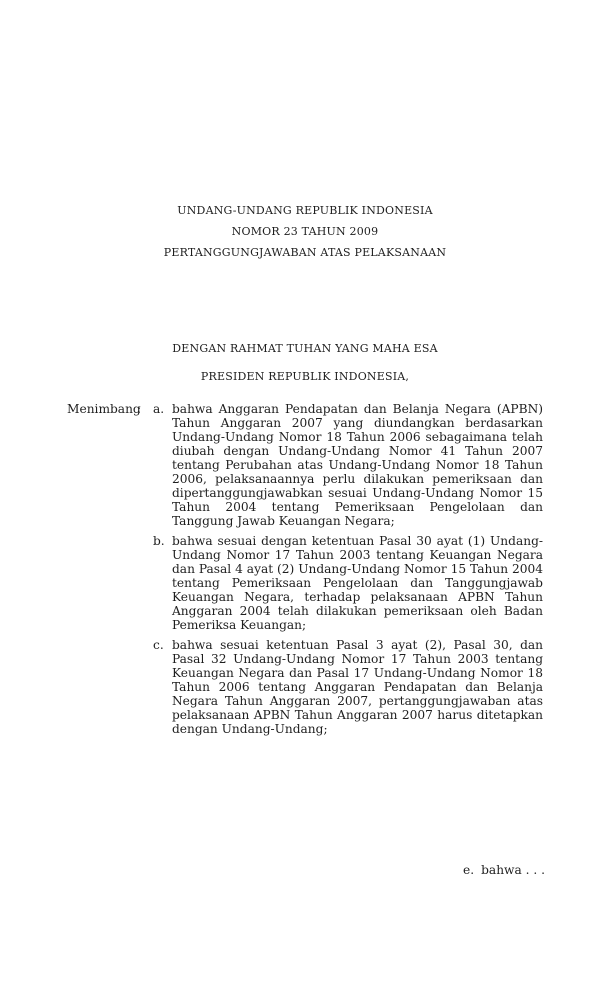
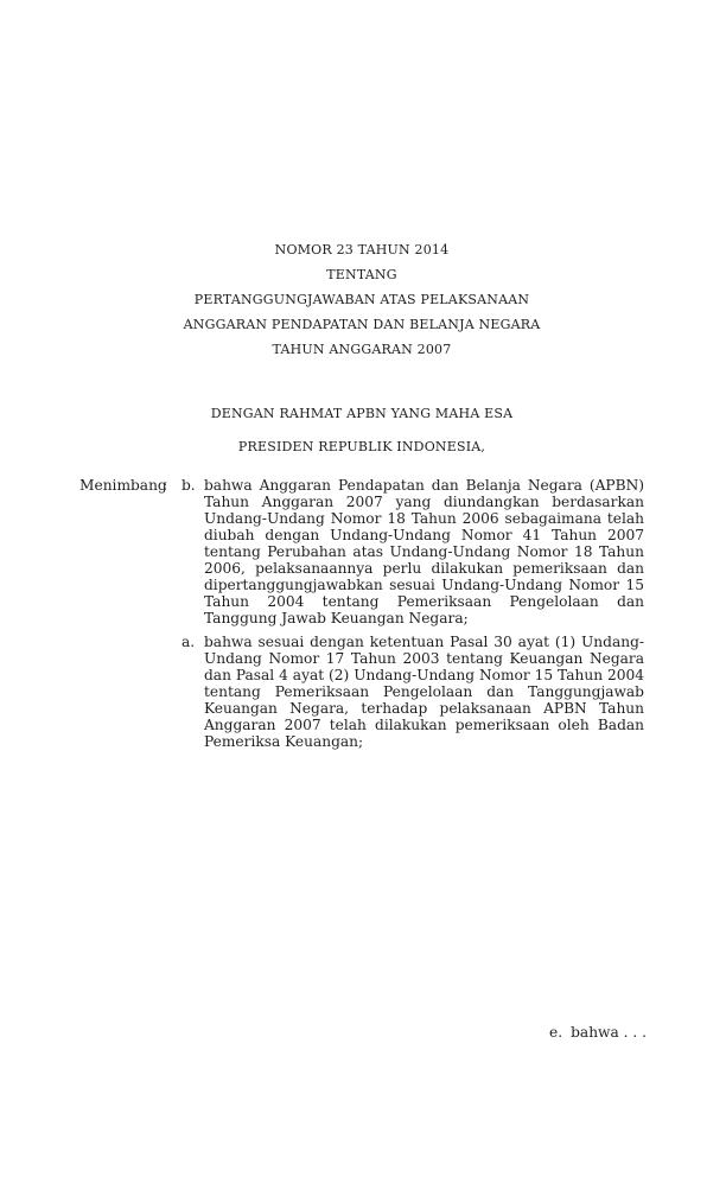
- UNDANG-UNDANG REPUBLIK INDONESIA
- NOMOR 23 TAHUN 2009
+ NOMOR 23 TAHUN 2014
+ TENTANG
  PERTANGGUNGJAWABAN ATAS PELAKSANAAN
+ ANGGARAN PENDAPATAN DAN BELANJA NEGARA
+ TAHUN ANGGARAN 2007
- DENGAN RAHMAT TUHAN YANG MAHA ESA
+ DENGAN RAHMAT APBN YANG MAHA ESA
  PRESIDEN REPUBLIK INDONESIA,
  Menimbang
  :
- a.
+ b.
  bahwa Anggaran Pendapatan dan Belanja Negara (APBN) Tahun Anggaran 2007 yang diundangkan berdasarkan Undang-Undang Nomor 18 Tahun 2006 sebagaimana telah diubah dengan Undang-Undang Nomor 41 Tahun 2007 tentang Perubahan atas Undang-Undang Nomor 18 Tahun 2006, pelaksanaannya perlu dilakukan pemeriksaan dan dipertanggungjawabkan sesuai Undang-Undang Nomor 15 Tahun 2004 tentang Pemeriksaan Pengelolaan dan Tanggung Jawab Keuangan Negara;
- b.
+ a.
- bahwa sesuai dengan ketentuan Pasal 30 ayat (1) Undang-Undang Nomor 17 Tahun 2003 tentang Keuangan Negara dan Pasal 4 ayat (2) Undang-Undang Nomor 15 Tahun 2004 tentang Pemeriksaan Pengelolaan dan Tanggungjawab Keuangan Negara, terhadap pelaksanaan APBN Tahun Anggaran 2004 telah dilakukan pemeriksaan oleh Badan Pemeriksa Keuangan;
+ bahwa sesuai dengan ketentuan Pasal 30 ayat (1) Undang-Undang Nomor 17 Tahun 2003 tentang Keuangan Negara dan Pasal 4 ayat (2) Undang-Undang Nomor 15 Tahun 2004 tentang Pemeriksaan Pengelolaan dan Tanggungjawab Keuangan Negara, terhadap pelaksanaan APBN Tahun Anggaran 2007 telah dilakukan pemeriksaan oleh Badan Pemeriksa Keuangan;
- c.
- bahwa sesuai ketentuan Pasal 3 ayat (2), Pasal 30, dan Pasal 32 Undang-Undang Nomor 17 Tahun 2003 tentang Keuangan Negara dan Pasal 17 Undang-Undang Nomor 18 Tahun 2006 tentang Anggaran Pendapatan dan Belanja Negara Tahun Anggaran 2007, pertanggungjawaban atas pelaksanaan APBN Tahun Anggaran 2007 harus ditetapkan dengan Undang-Undang;
  e. bahwa . . .
